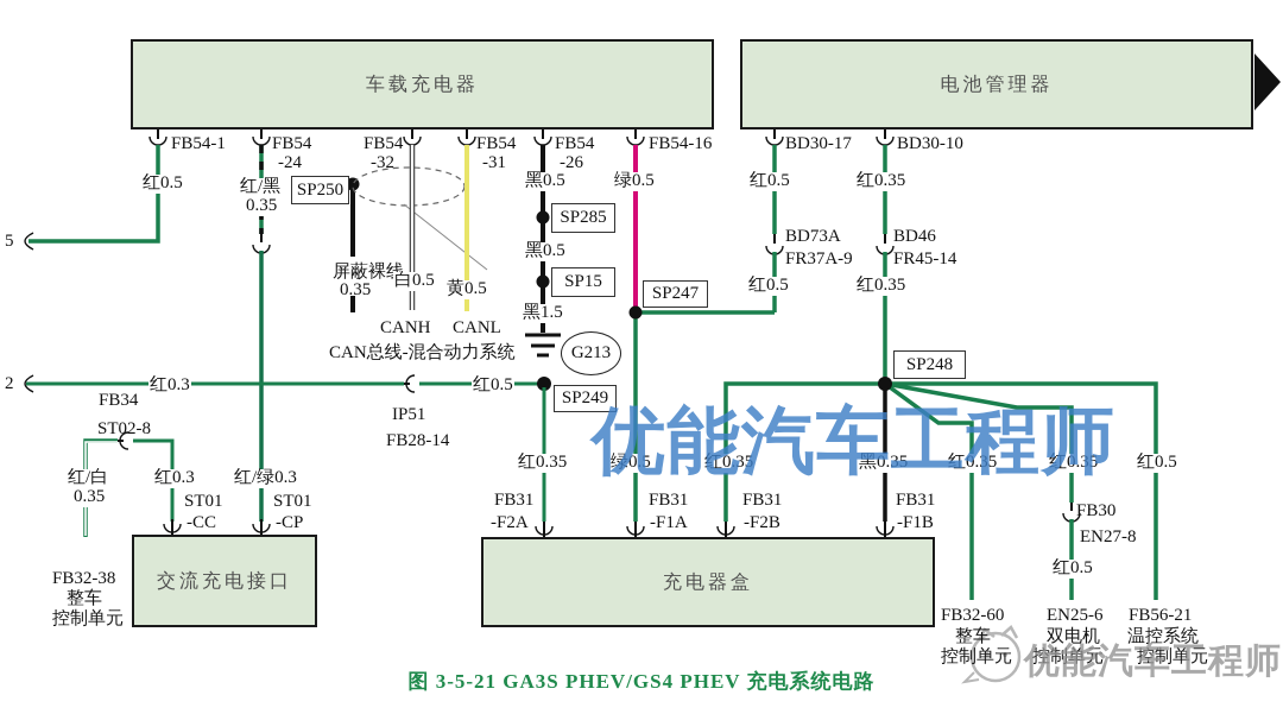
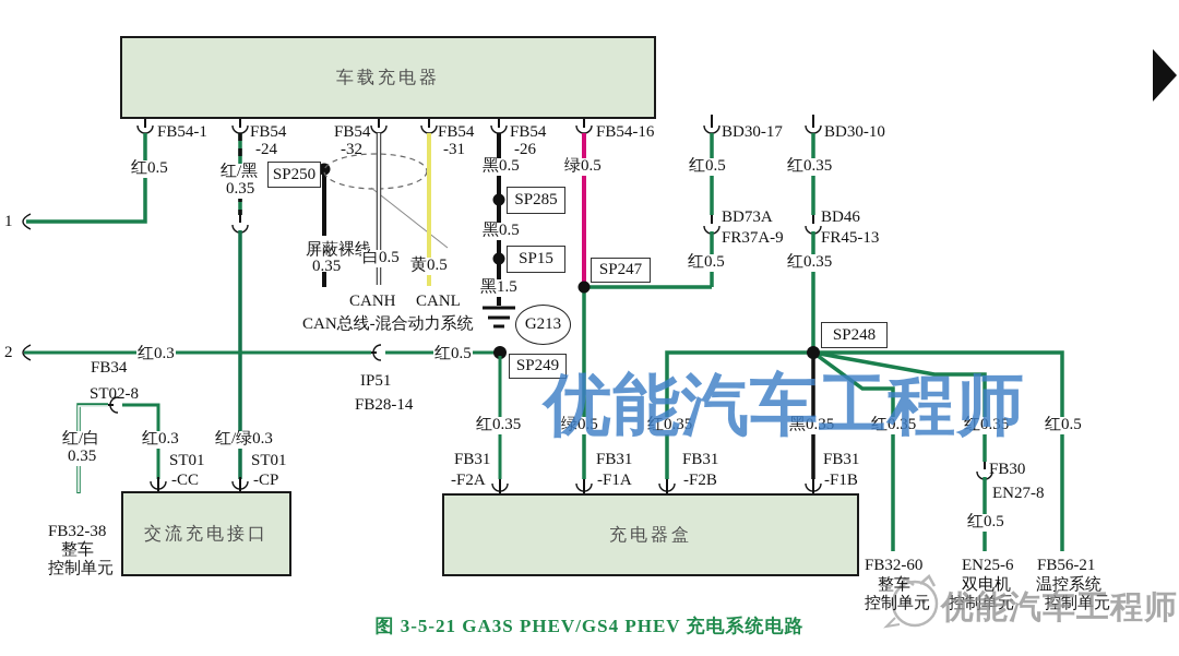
  车载充电器
- 电池管理器
  交流充电接口
  充电器盒
  SP250
  SP285
  SP15
  SP247
  SP249
  SP248
  G213
  FB54-1
  FB54
  -24
  FB54
  -32
  FB54
  -31
  FB54
  -26
  FB54-16
  BD30-17
  BD30-10
  红0.5
  红/黑
  0.35
  屏蔽裸
  0.35
  白0.5
  黄0.5
  CANH
  CANL
  CAN总线-混合动力系统
  黑0.5
  黑0.5
  黑1.5
  绿0.5
  红0.5
  BD73A
  FR37A-9
  红0.5
  红0.35
  BD46
- FR45-14
+ FR45-13
  红0.35
- 5
+ 1
  2
  FB34
  红0.3
  IP51
  FB28-14
  红0.5
  ST02-8
  红/白
  0.35
  红0.3
  ST01
  -CC
  红/绿0.3
  ST01
  -CP
  FB32-38
  整车
  控制单元
  红0.35
  FB31
  -F2A
  绿0.5
  FB31
  -F1A
  红0.35
  FB31
  -F2B
  黑0.35
  FB31
  -F1B
  红0.35
  红0.35
  红0.5
  FB30
  EN27-8
  红0.5
  FB32-60
  整车
  控制单元
  EN25-6
  双电机
  控制单元
  FB56-21
  温控系统
  控制单元
  优能汽车工程师
  优能汽车工程师
  图 3-5-21 GA3S PHEV/GS4 PHEV 充电系统电路
